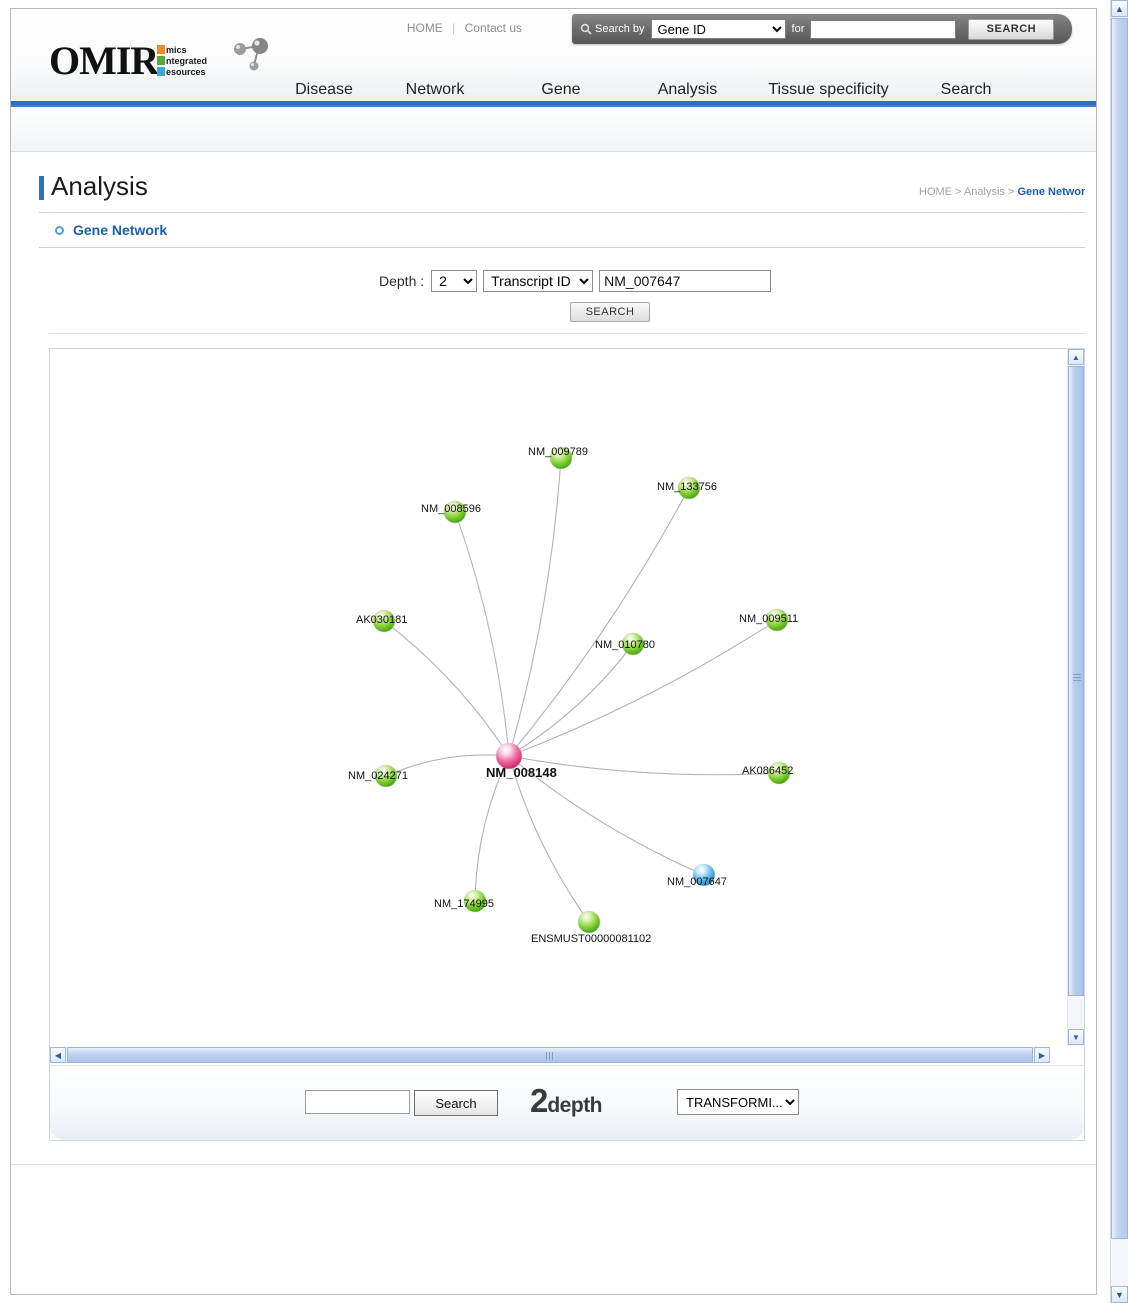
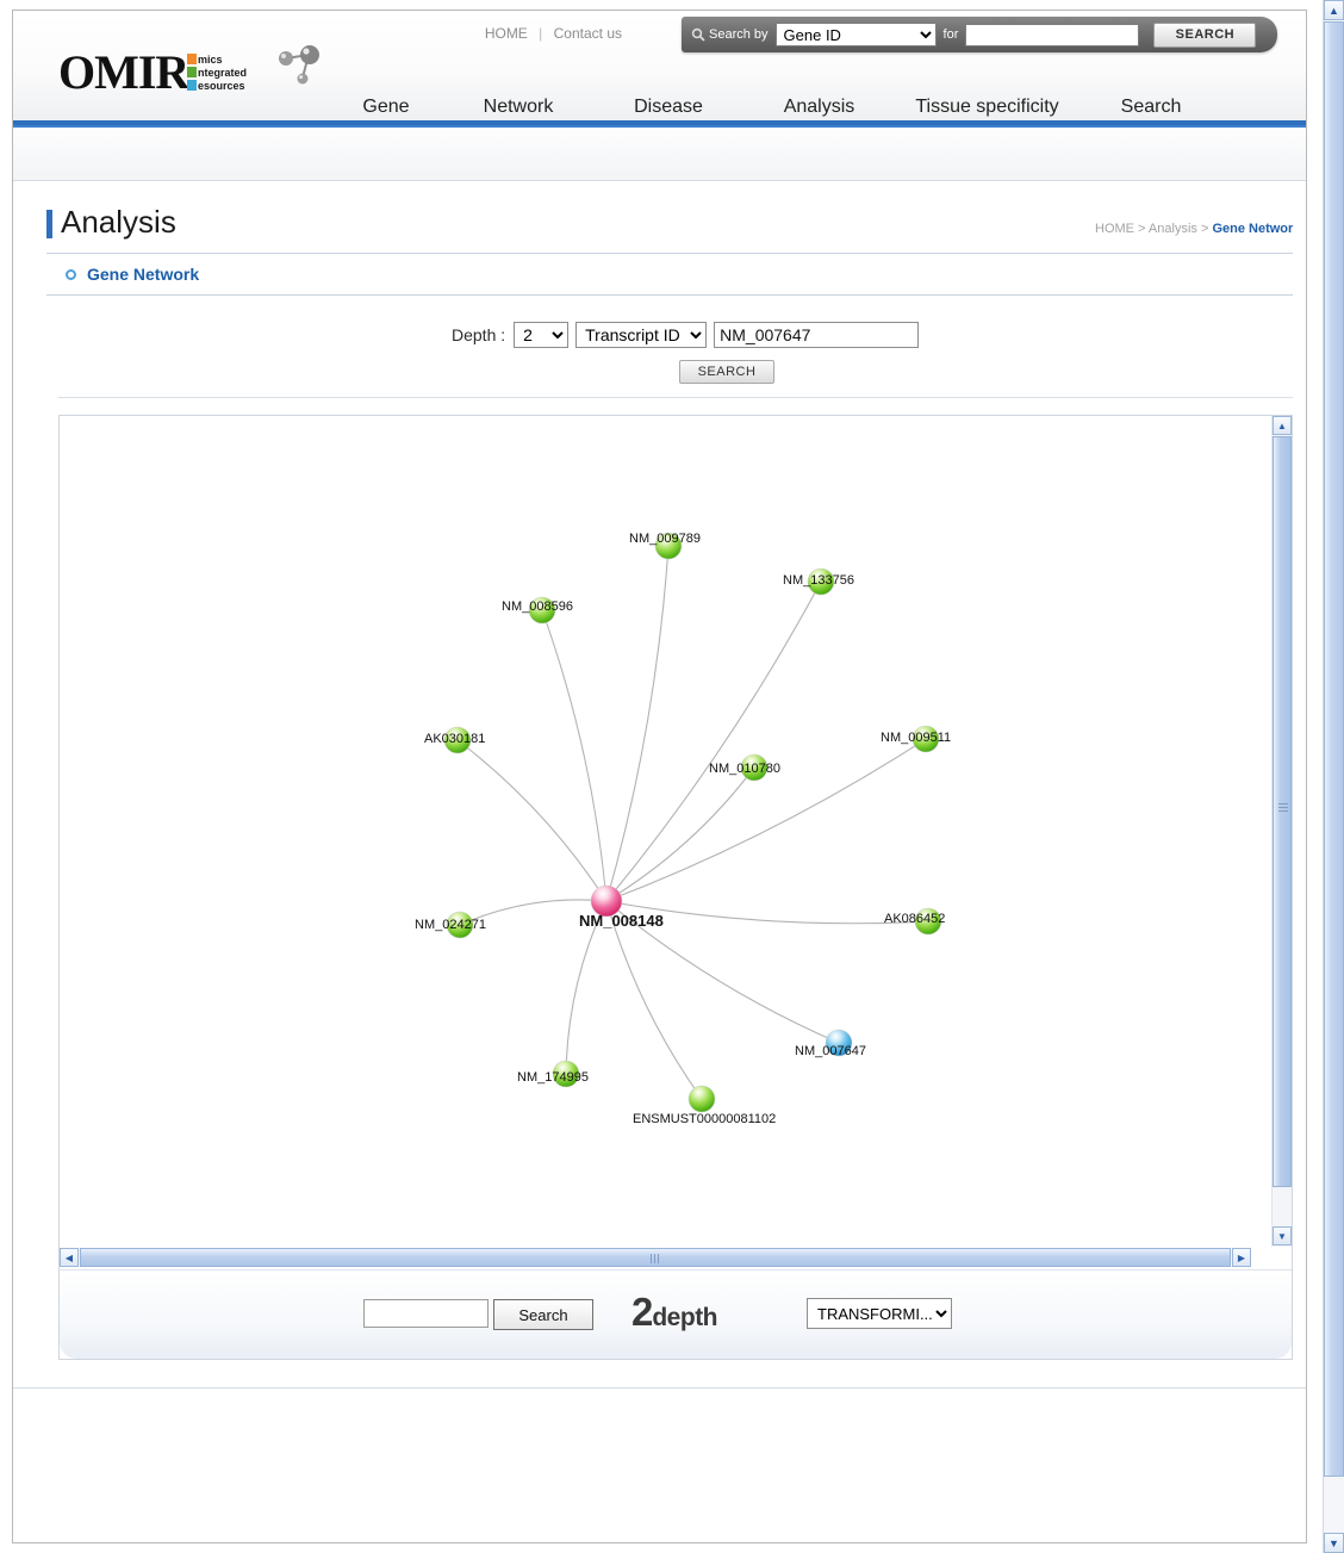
  OMIR
  mics
  ntegrated
  esources
  HOME | Contact us
  Search by
  Gene ID
  for
  SEARCH
- Disease
+ Gene
  Network
- Gene
+ Disease
  Analysis
  Tissue specificity
  Search
  Analysis
  HOME > Analysis > Gene Networ
  Gene Network
  Depth :
  2
  Transcript ID
  NM_007647
  SEARCH
  NM_009789
  NM_133756
  NM_008596
  AK030181
  NM_009511
  NM_010780
  NM_024271
  AK086452
  NM_007647
  NM_174995
  ENSMUST00000081102
  NM_008148
  ▲
  ▼
  ◀
  ▶
  Search
  2depth
  TRANSFORMI...
  ▲
  ▼
